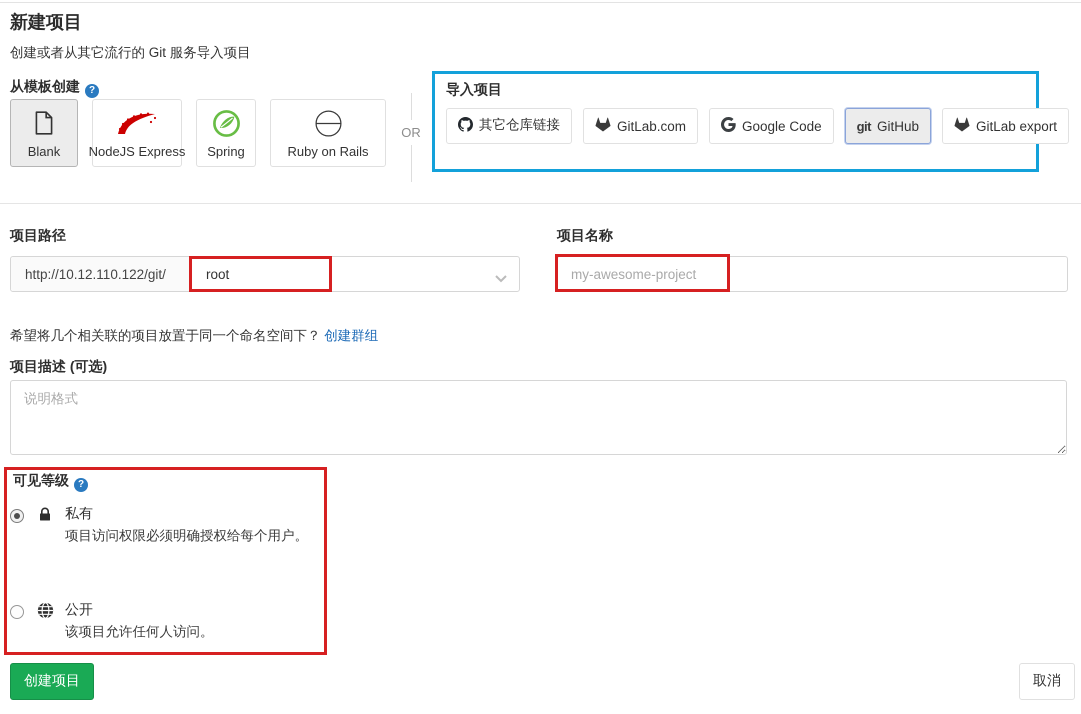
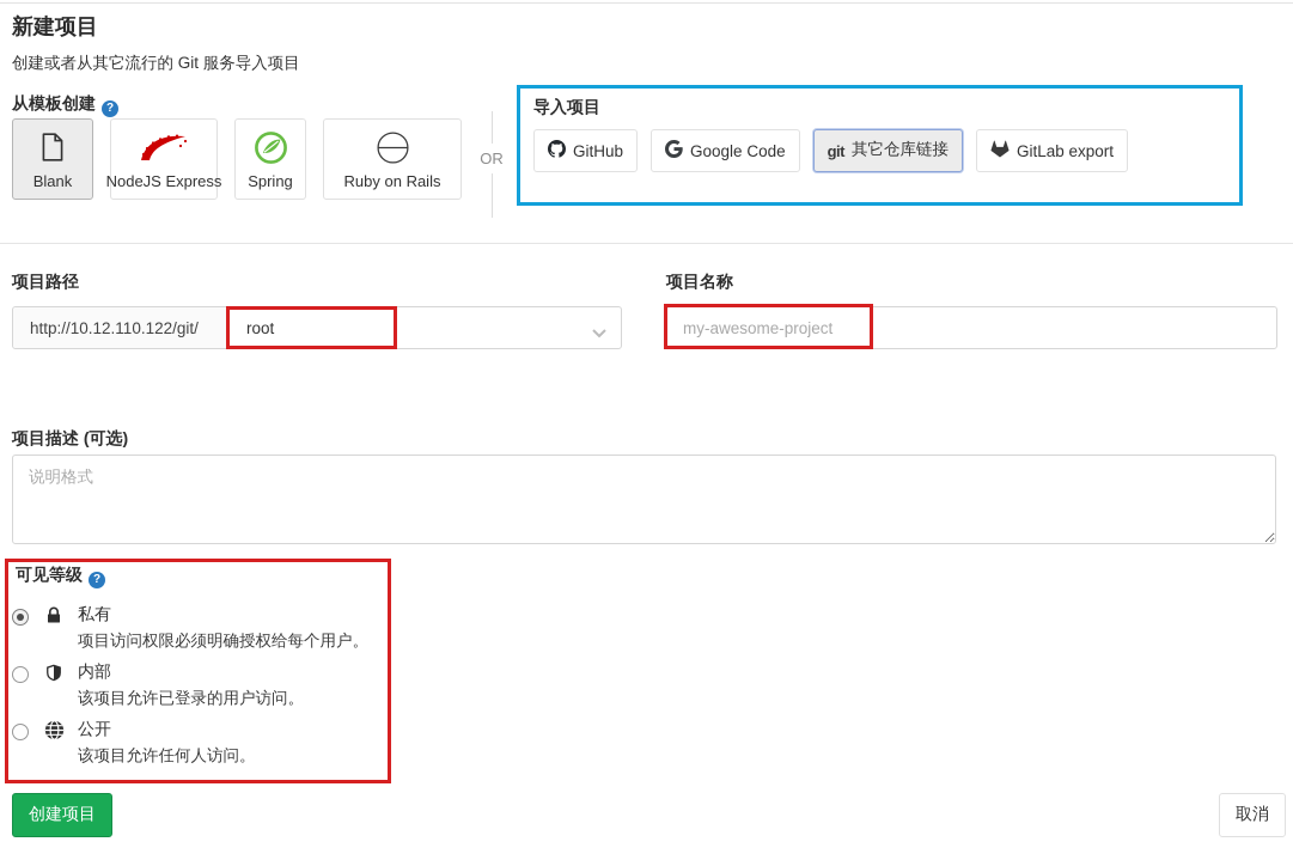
  新建项目
  创建或者从其它流行的 Git 服务导入项目
  从模板创建 ?
  Blank
  NodeJS Express
  Spring
  Ruby on Rails
  OR
  导入项目
- 其它仓库链接
+ GitHub
- GitLab.com
  Google Code
  git
- GitHub
+ 其它仓库链接
  GitLab export
  项目路径
  http://10.12.110.122/git/
  root
  项目名称
  my-awesome-project
- 希望将几个相关联的项目放置于同一个命名空间下？ 创建群组
  项目描述 (可选)
  说明格式
  可见等级 ?
  私有
  项目访问权限必须明确授权给每个用户。
+ 内部
+ 该项目允许已登录的用户访问。
  公开
  该项目允许任何人访问。
  创建项目
  取消
